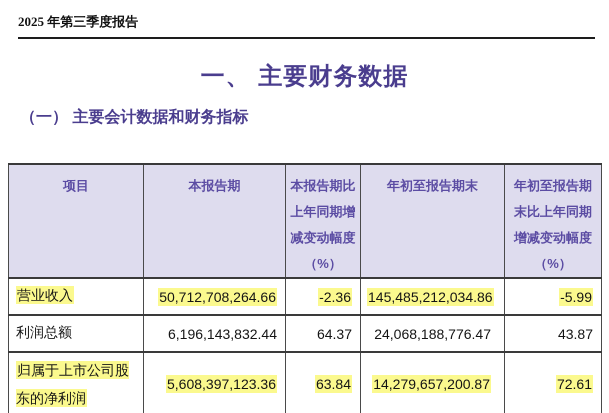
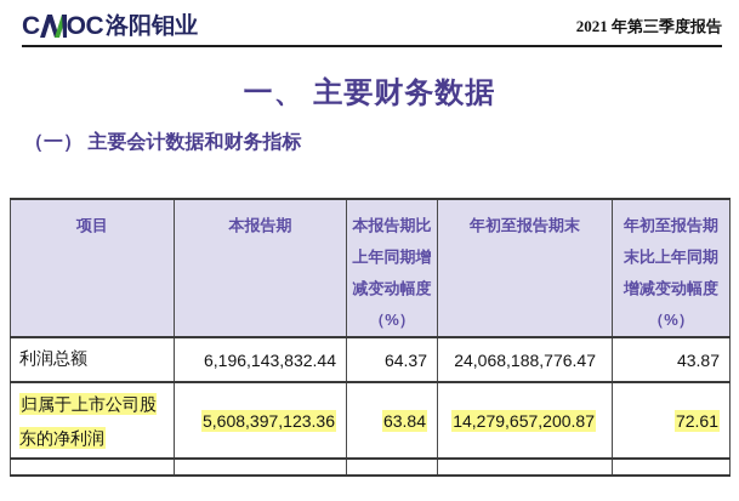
+ C
+ OC
+ 洛阳钼业
- 2025 年第三季度报告
+ 2021 年第三季度报告
  一、 主要财务数据
  （一） 主要会计数据和财务指标
  项目	本报告期	本报告期比上年同期增减变动幅度（%）	年初至报告期末	年初至报告期末比上年同期增减变动幅度（%）
- 营业收入	50,712,708,264.66	-2.36	145,485,212,034.86	-5.99
  利润总额	6,196,143,832.44	64.37	24,068,188,776.47	43.87
  归属于上市公司股东的净利润	5,608,397,123.36	63.84	14,279,657,200.87	72.61
